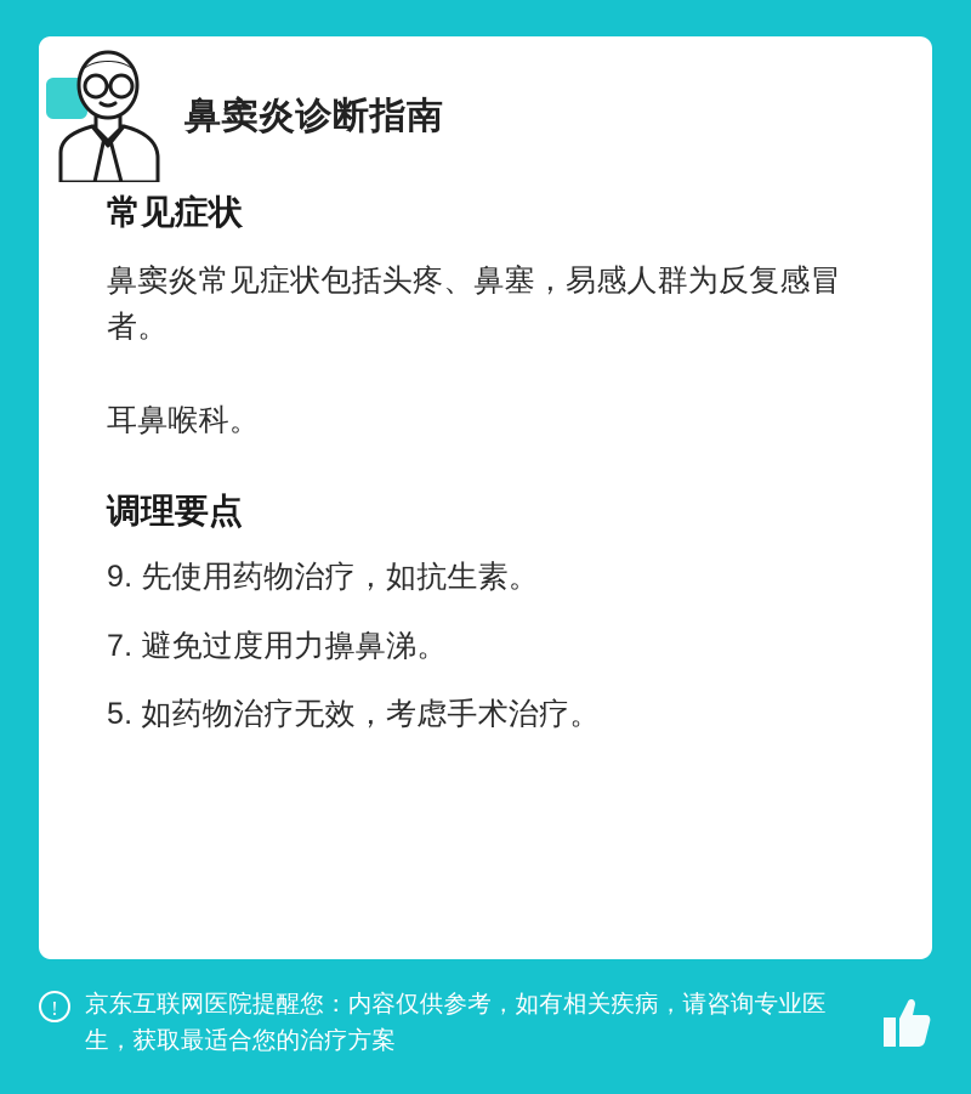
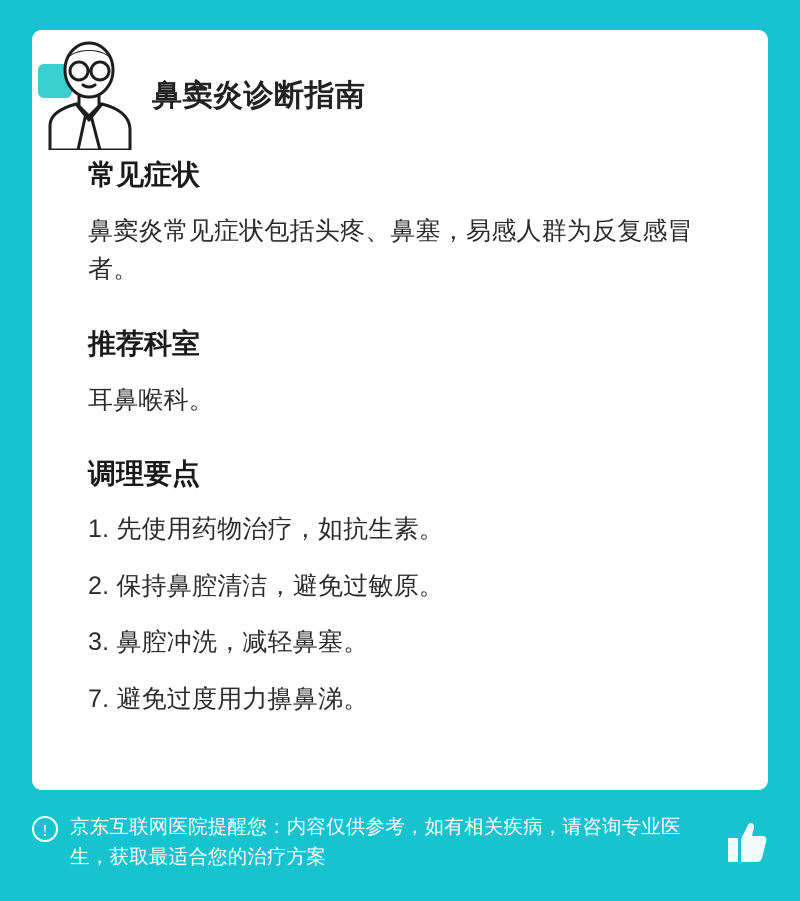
  鼻窦炎诊断指南
  常见症状
  鼻窦炎常见症状包括头疼、鼻塞，易感人群为反复感冒者。
+ 推荐科室
  耳鼻喉科。
  调理要点
- 9. 先使用药物治疗，如抗生素。
+ 1. 先使用药物治疗，如抗生素。
+ 2. 保持鼻腔清洁，避免过敏原。
+ 3. 鼻腔冲洗，减轻鼻塞。
  7. 避免过度用力擤鼻涕。
- 5. 如药物治疗无效，考虑手术治疗。
  !
  京东互联网医院提醒您：内容仅供参考，如有相关疾病，请咨询专业医生，获取最适合您的治疗方案
